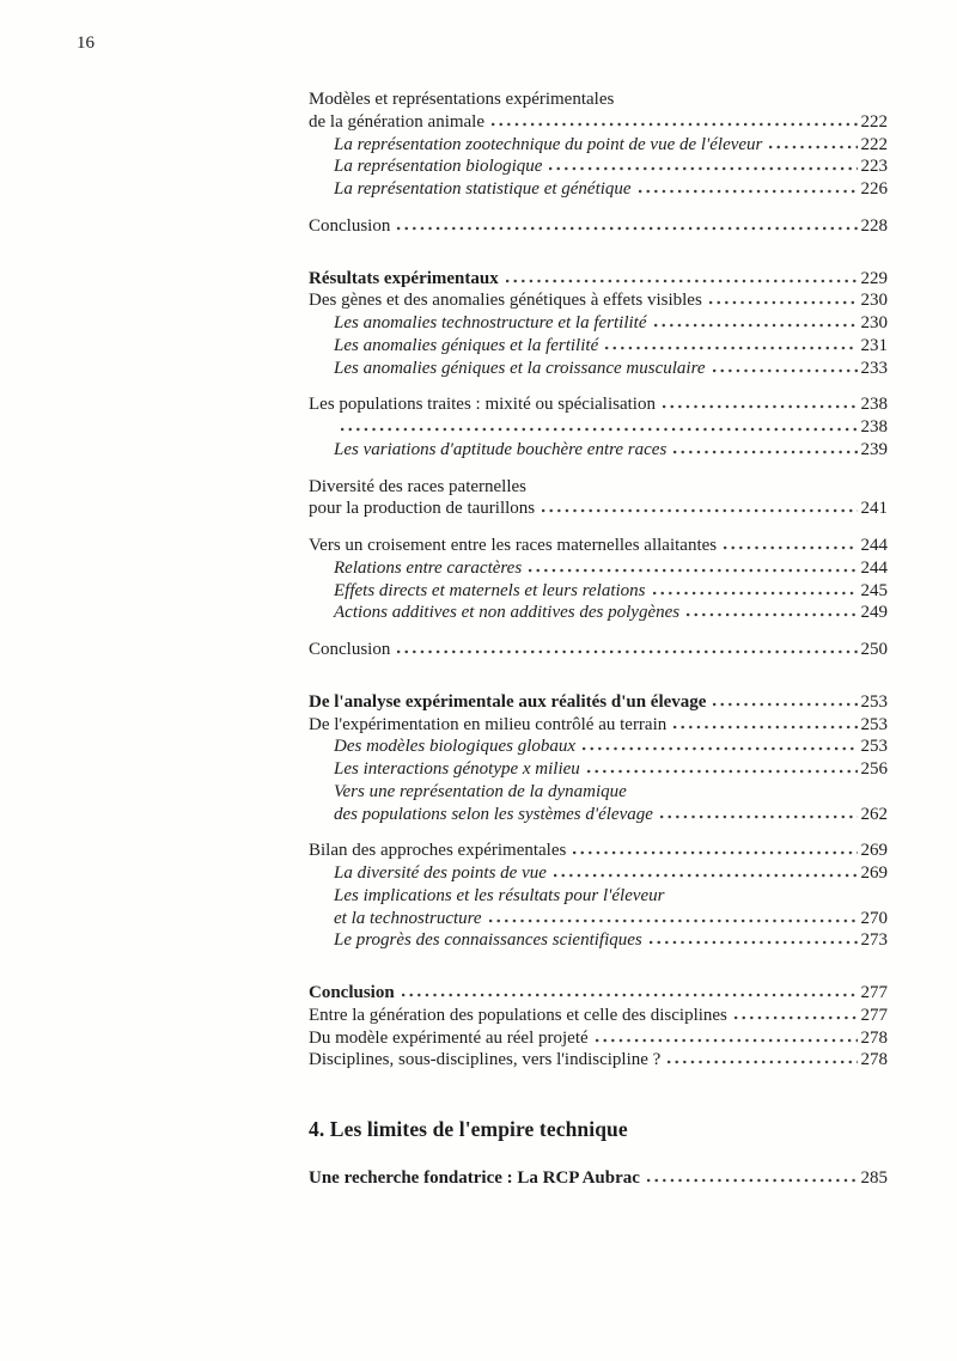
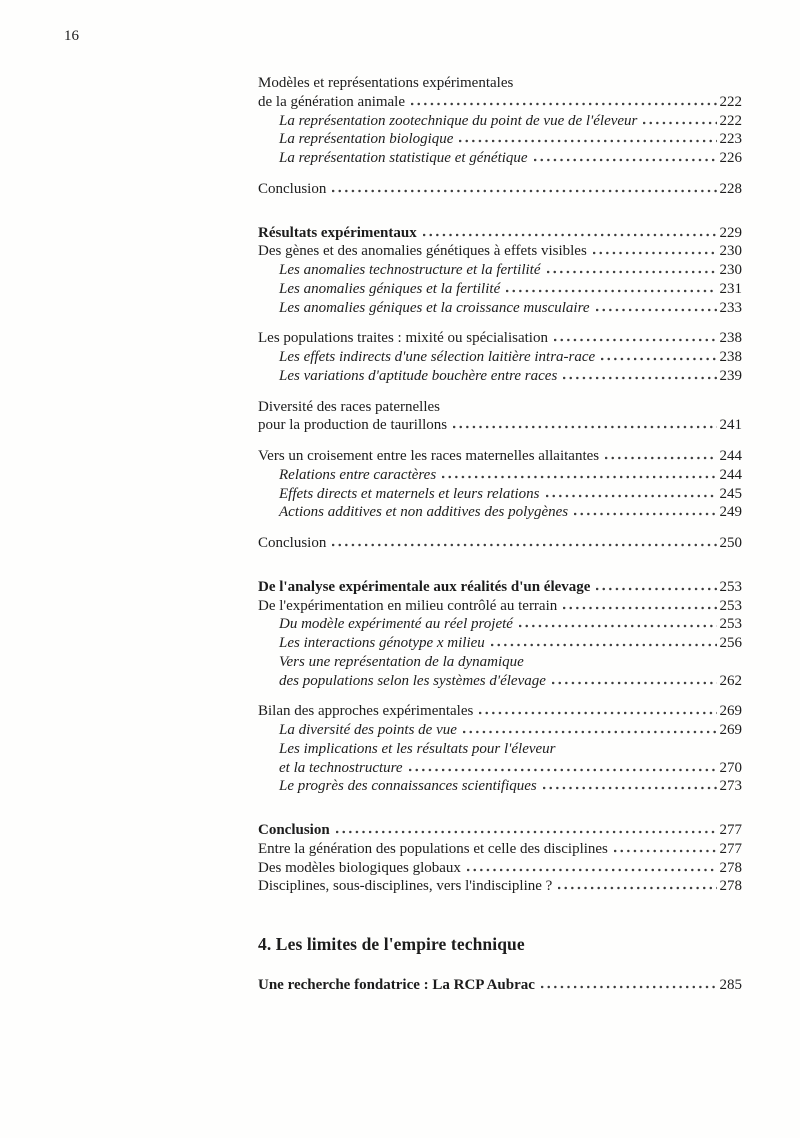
  16
  Modèles et représentations expérimentales
  de la génération animale
  222
  La représentation zootechnique du point de vue de l'éleveur
  222
  La représentation biologique
  223
  La représentation statistique et génétique
  226
  Conclusion
  228
  Résultats expérimentaux
  229
  Des gènes et des anomalies génétiques à effets visibles
  230
  Les anomalies technostructure et la fertilité
  230
  Les anomalies géniques et la fertilité
  231
  Les anomalies géniques et la croissance musculaire
  233
  Les populations traites : mixité ou spécialisation
  238
+ Les effets indirects d'une sélection laitière intra-race
  238
  Les variations d'aptitude bouchère entre races
  239
  Diversité des races paternelles
  pour la production de taurillons
  241
  Vers un croisement entre les races maternelles allaitantes
  244
  Relations entre caractères
  244
  Effets directs et maternels et leurs relations
  245
  Actions additives et non additives des polygènes
  249
  Conclusion
  250
  De l'analyse expérimentale aux réalités d'un élevage
  253
  De l'expérimentation en milieu contrôlé au terrain
  253
- Des modèles biologiques globaux
+ Du modèle expérimenté au réel projeté
  253
  Les interactions génotype x milieu
  256
  Vers une représentation de la dynamique
  des populations selon les systèmes d'élevage
  262
  Bilan des approches expérimentales
  269
  La diversité des points de vue
  269
  Les implications et les résultats pour l'éleveur
  et la technostructure
  270
  Le progrès des connaissances scientifiques
  273
  Conclusion
  277
  Entre la génération des populations et celle des disciplines
  277
- Du modèle expérimenté au réel projeté
+ Des modèles biologiques globaux
  278
  Disciplines, sous-disciplines, vers l'indiscipline ?
  278
  4. Les limites de l'empire technique
  Une recherche fondatrice : La RCP Aubrac
  285
